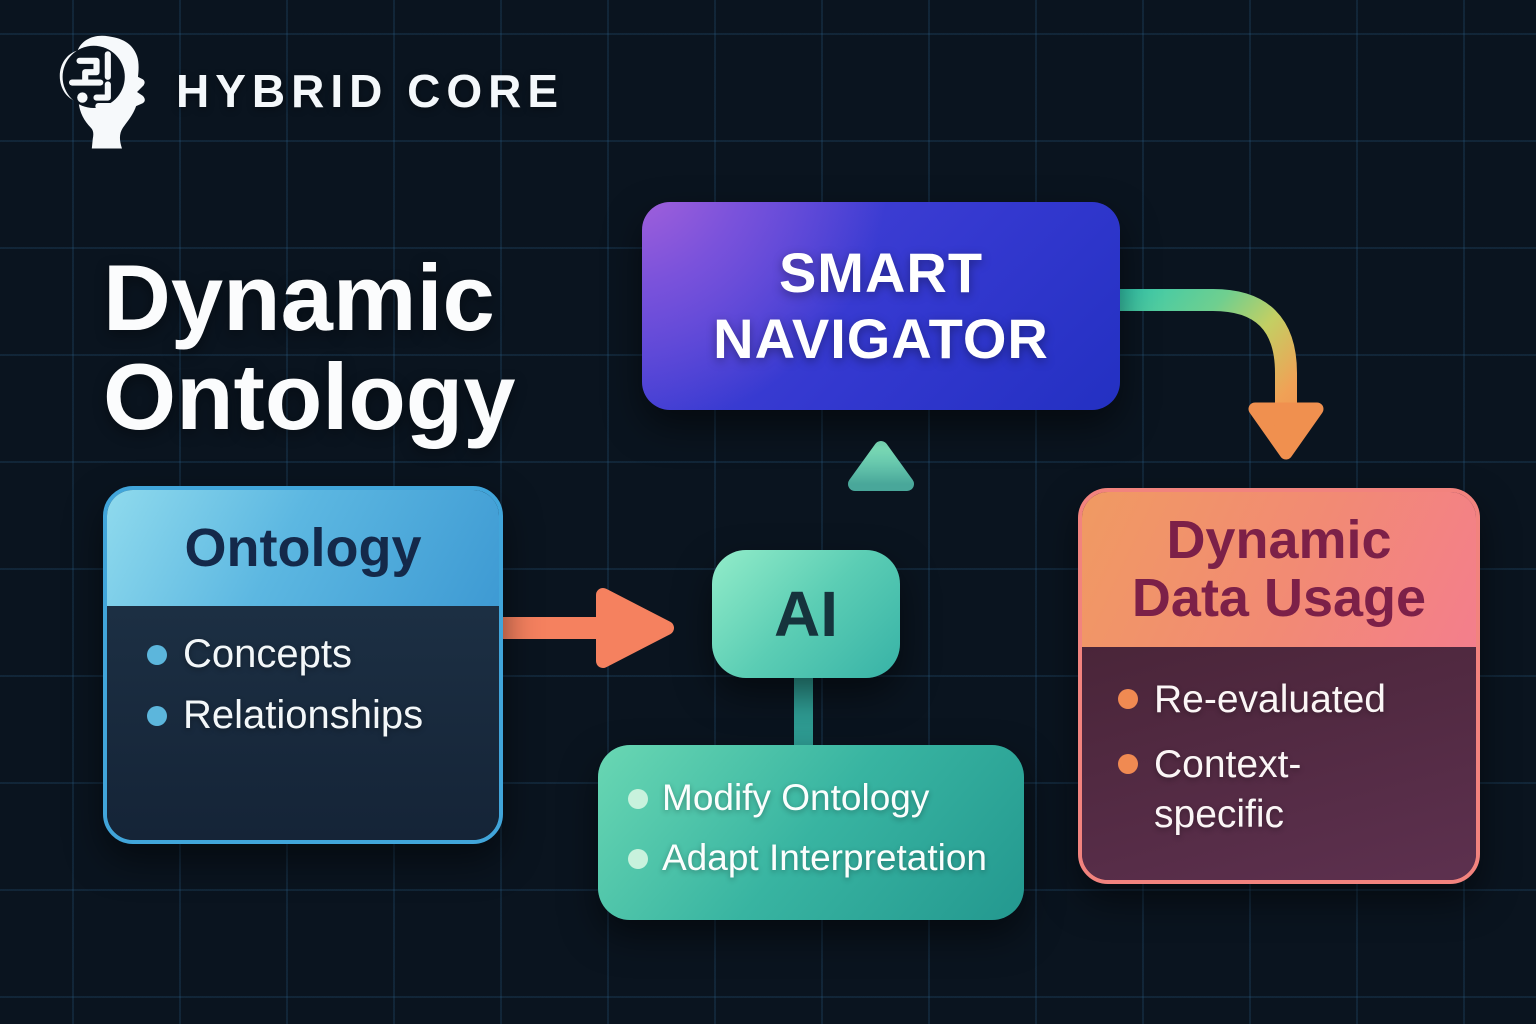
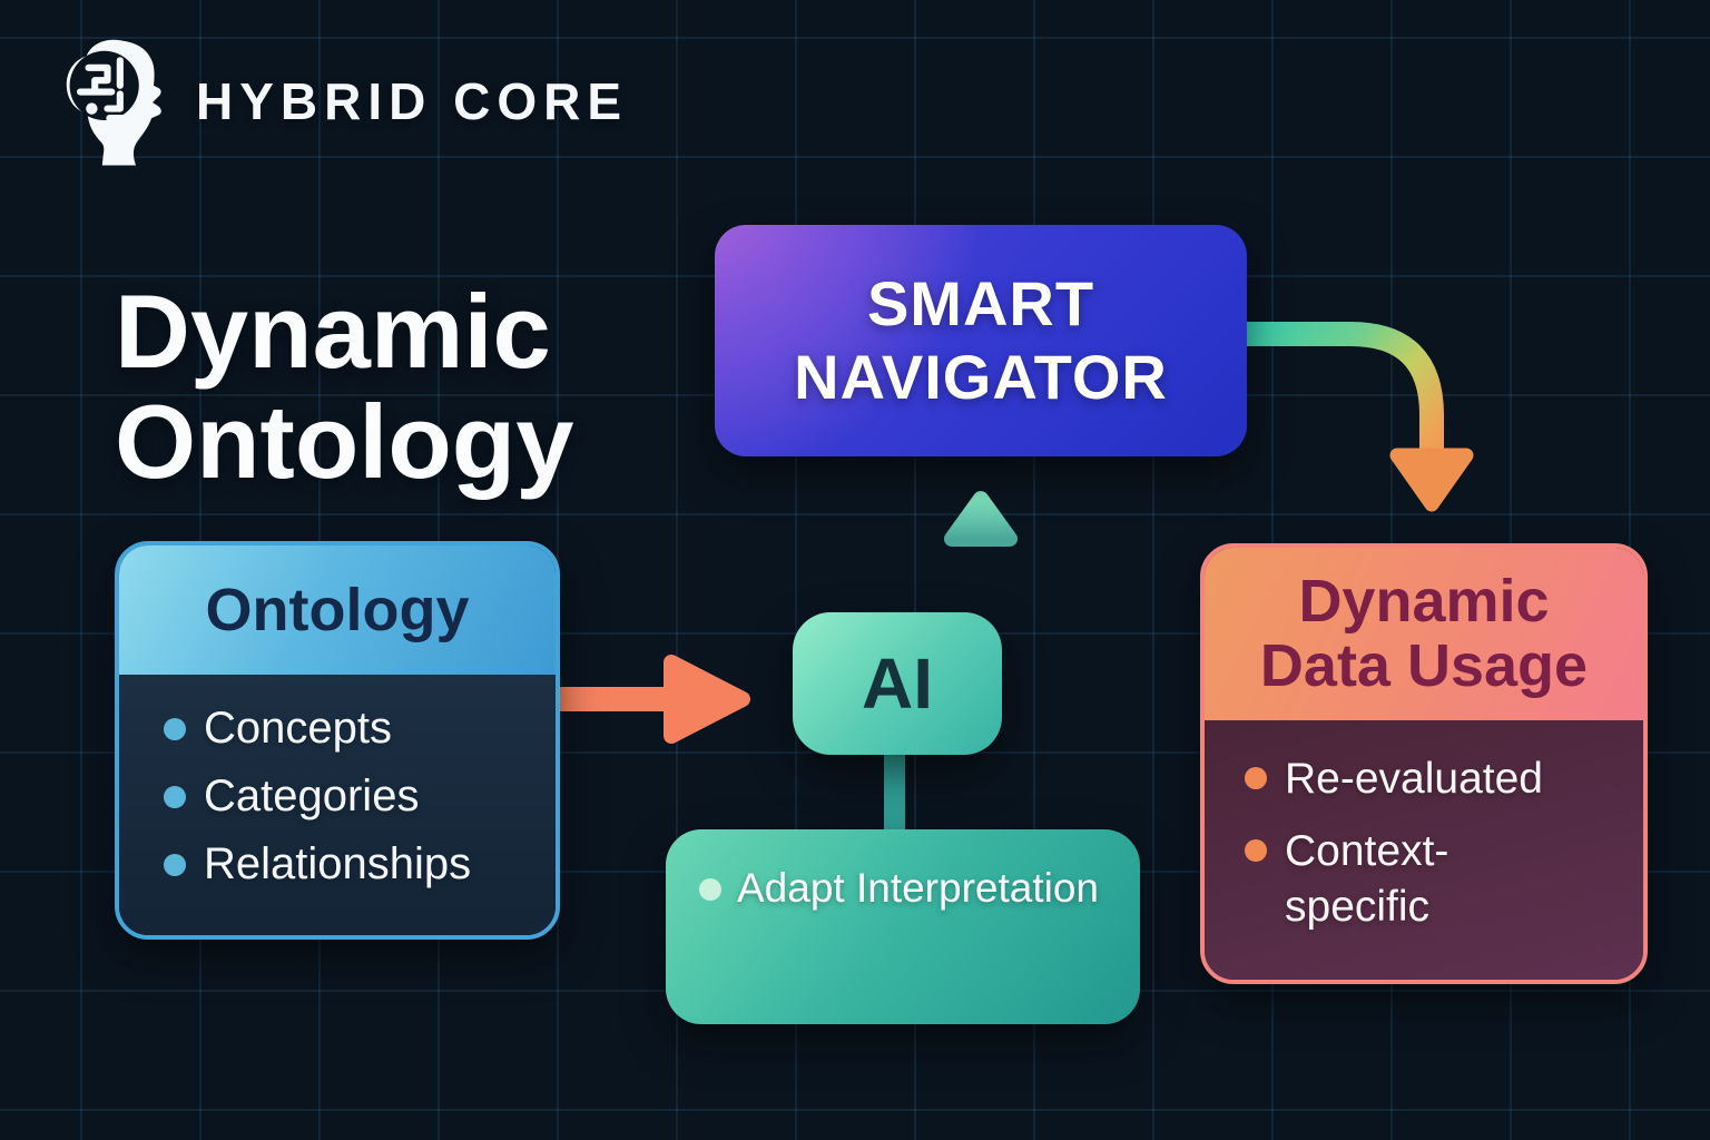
  HYBRID CORE
  Dynamic Ontology
  SMART NAVIGATOR
  Ontology
  Concepts
+ Categories
  Relationships
  AI
- Modify Ontology
  Adapt Interpretation
  Dynamic Data Usage
  Re-evaluated
  Context-specific
